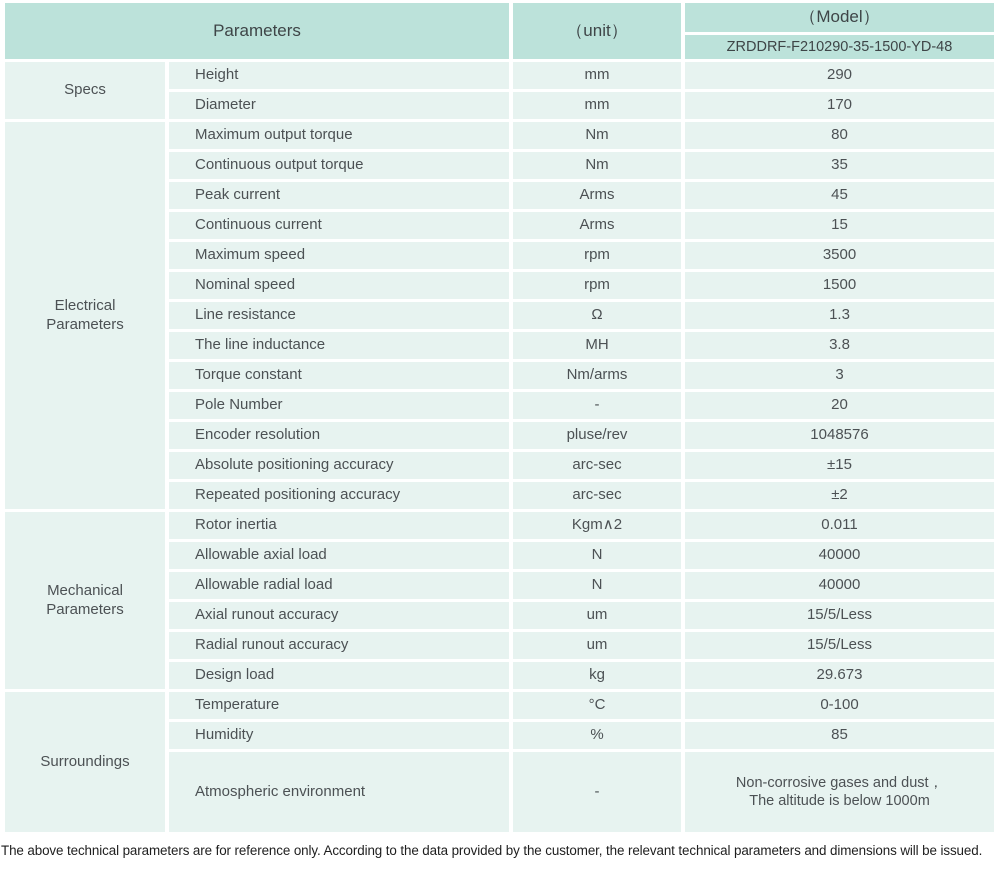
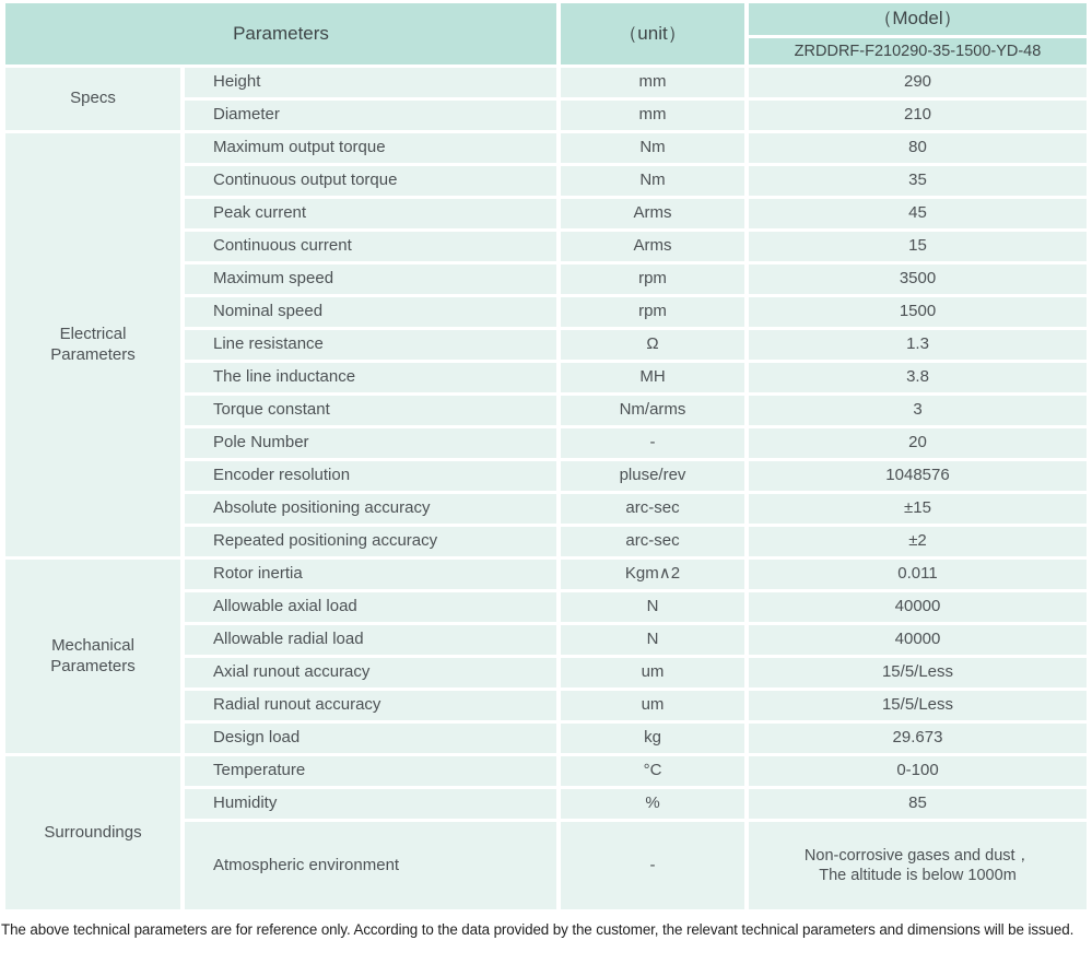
  Parameters	（unit）	（Model）
  ZRDDRF-F210290-35-1500-YD-48
  Specs	Height	mm	290
- Diameter	mm	170
+ Diameter	mm	210
  Electrical Parameters	Maximum output torque	Nm	80
  Continuous output torque	Nm	35
  Peak current	Arms	45
  Continuous current	Arms	15
  Maximum speed	rpm	3500
  Nominal speed	rpm	1500
  Line resistance	Ω	1.3
  The line inductance	MH	3.8
  Torque constant	Nm/arms	3
  Pole Number	-	20
  Encoder resolution	pluse/rev	1048576
  Absolute positioning accuracy	arc-sec	±15
  Repeated positioning accuracy	arc-sec	±2
  Mechanical Parameters	Rotor inertia	Kgm∧2	0.011
  Allowable axial load	N	40000
  Allowable radial load	N	40000
  Axial runout accuracy	um	15/5/Less
  Radial runout accuracy	um	15/5/Less
  Design load	kg	29.673
  Surroundings	Temperature	°C	0-100
  Humidity	%	85
  Atmospheric environment	-	Non-corrosive gases and dust， The altitude is below 1000m
  The above technical parameters are for reference only. According to the data provided by the customer, the relevant technical parameters and dimensions will be issued.
